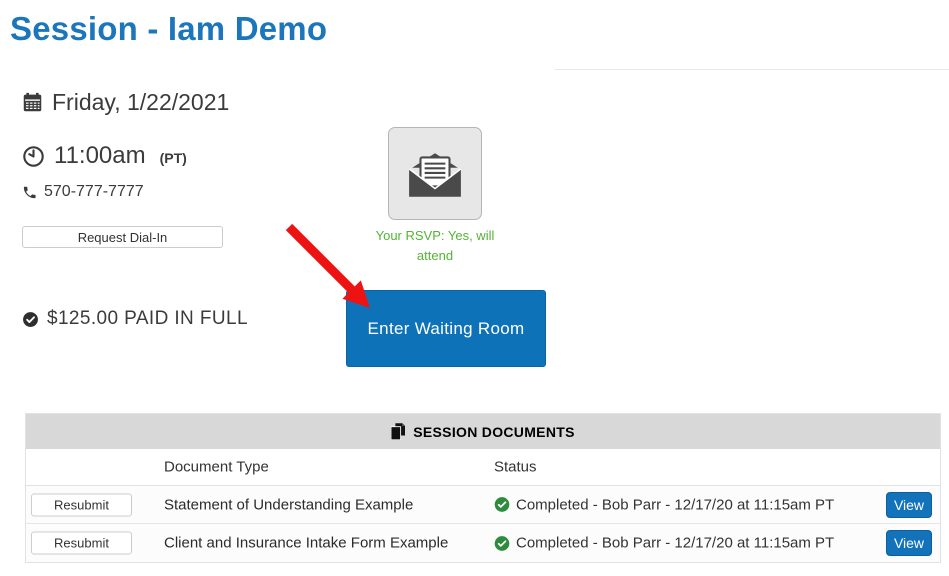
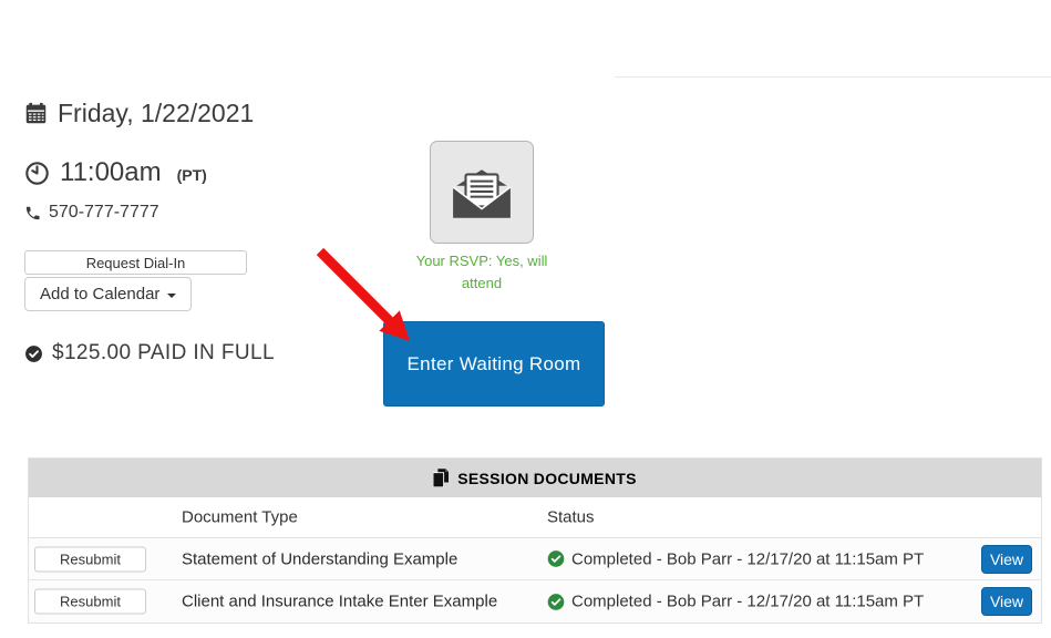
- Session - Iam Demo
  Friday, 1/22/2021
  11:00am
  (PT)
  570-777-7777
  Request Dial-In
+ Add to Calendar
  $125.00 PAID IN FULL
  Your RSVP: Yes, will attend
  Enter Waiting Room
  SESSION DOCUMENTS
  Document Type
  Status
  Resubmit
  Statement of Understanding Example
  Completed - Bob Parr - 12/17/20 at 11:15am PT
  View
  Resubmit
- Client and Insurance Intake Form Example
+ Client and Insurance Intake Enter Example
  Completed - Bob Parr - 12/17/20 at 11:15am PT
  View
